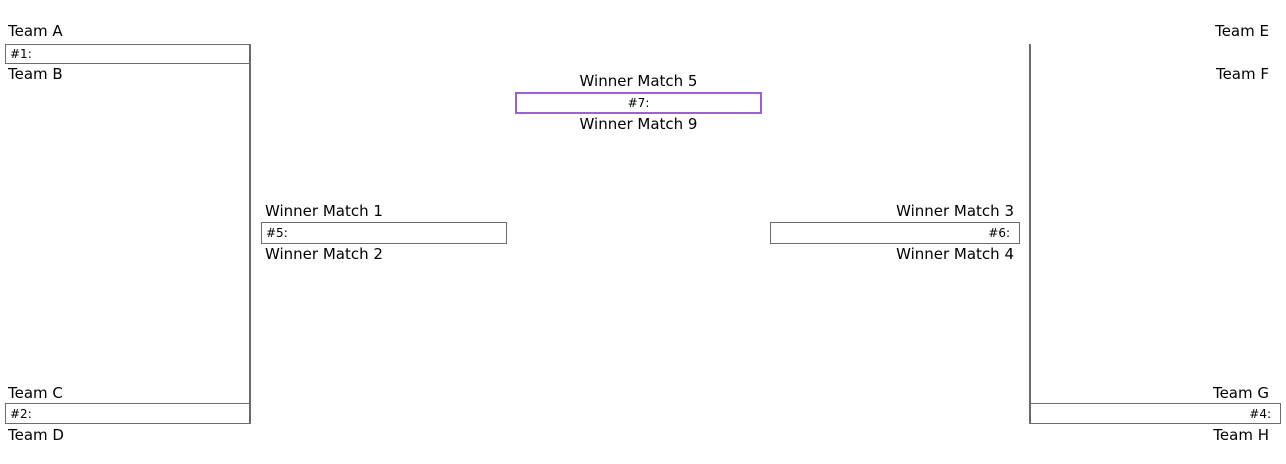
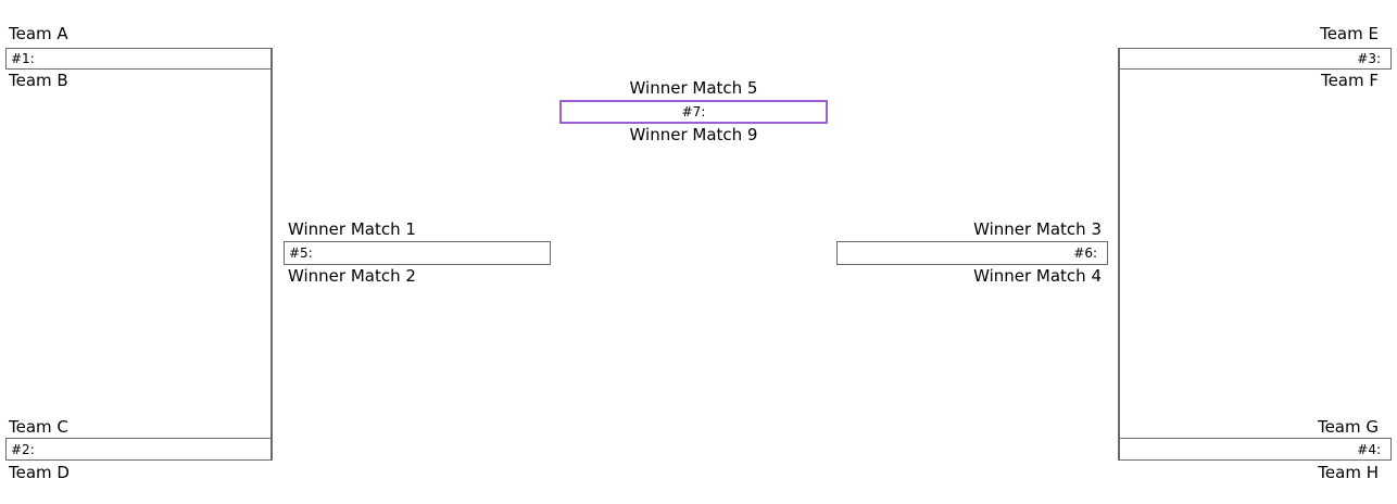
  Team A
  #1:
  Team B
  Team C
  #2:
  Team D
  Team E
+ #3:
  Team F
  Team G
  #4:
  Team H
  Winner Match 1
  #5:
  Winner Match 2
  Winner Match 3
  #6:
  Winner Match 4
  Winner Match 5
  #7:
  Winner Match 9
